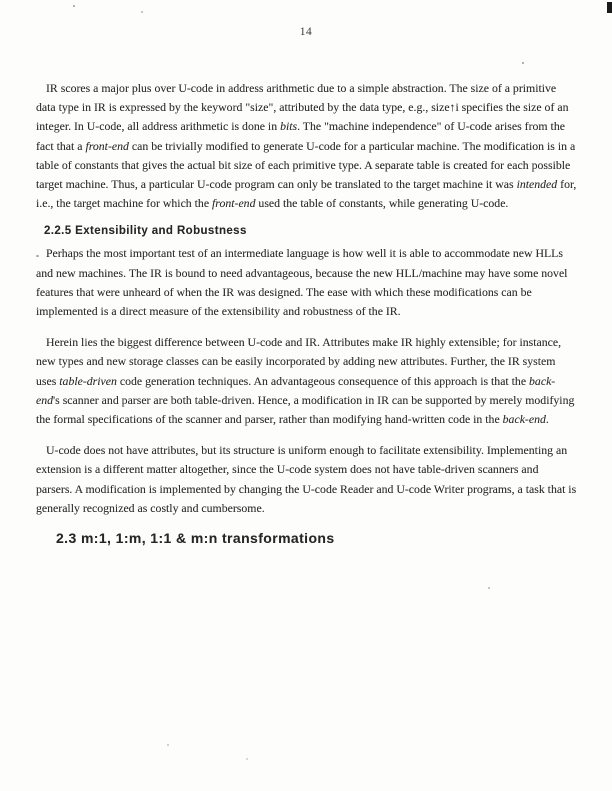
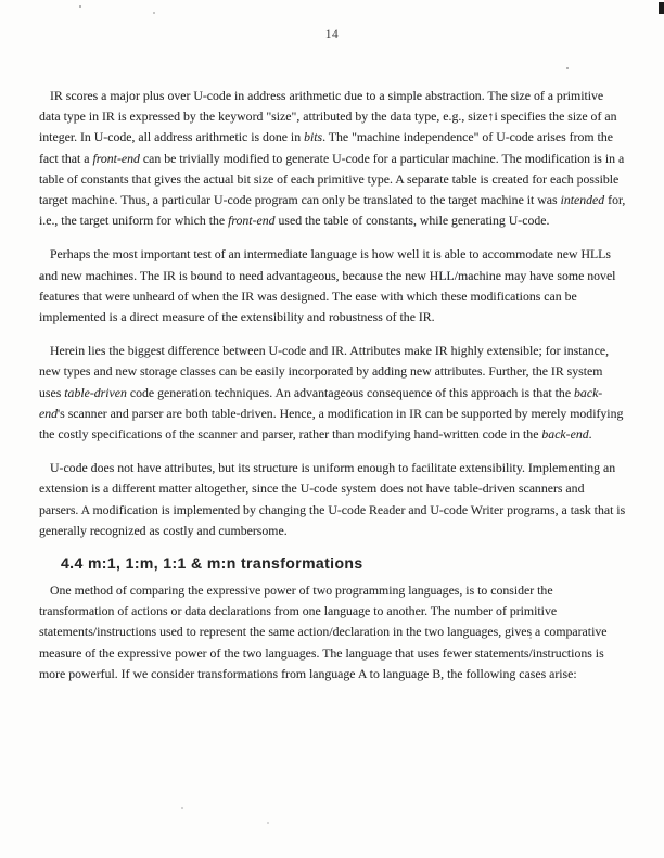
  14
- IR scores a major plus over U-code in address arithmetic due to a simple abstraction. The size of a primitive data type in IR is expressed by the keyword "size", attributed by the data type, e.g., size↑i specifies the size of an integer. In U-code, all address arithmetic is done in bits. The "machine independence" of U-code arises from the fact that a front-end can be trivially modified to generate U-code for a particular machine. The modification is in a table of constants that gives the actual bit size of each primitive type. A separate table is created for each possible target machine. Thus, a particular U-code program can only be translated to the target machine it was intended for, i.e., the target machine for which the front-end used the table of constants, while generating U-code.
+ IR scores a major plus over U-code in address arithmetic due to a simple abstraction. The size of a primitive data type in IR is expressed by the keyword "size", attributed by the data type, e.g., size↑i specifies the size of an integer. In U-code, all address arithmetic is done in bits. The "machine independence" of U-code arises from the fact that a front-end can be trivially modified to generate U-code for a particular machine. The modification is in a table of constants that gives the actual bit size of each primitive type. A separate table is created for each possible target machine. Thus, a particular U-code program can only be translated to the target machine it was intended for, i.e., the target uniform for which the front-end used the table of constants, while generating U-code.
- 2.2.5 Extensibility and Robustness
  Perhaps the most important test of an intermediate language is how well it is able to accommodate new HLLs and new machines. The IR is bound to need advantageous, because the new HLL/machine may have some novel features that were unheard of when the IR was designed. The ease with which these modifications can be implemented is a direct measure of the extensibility and robustness of the IR.
- Herein lies the biggest difference between U-code and IR. Attributes make IR highly extensible; for instance, new types and new storage classes can be easily incorporated by adding new attributes. Further, the IR system uses table-driven code generation techniques. An advantageous consequence of this approach is that the back-end's scanner and parser are both table-driven. Hence, a modification in IR can be supported by merely modifying the formal specifications of the scanner and parser, rather than modifying hand-written code in the back-end.
+ Herein lies the biggest difference between U-code and IR. Attributes make IR highly extensible; for instance, new types and new storage classes can be easily incorporated by adding new attributes. Further, the IR system uses table-driven code generation techniques. An advantageous consequence of this approach is that the back-end's scanner and parser are both table-driven. Hence, a modification in IR can be supported by merely modifying the costly specifications of the scanner and parser, rather than modifying hand-written code in the back-end.
  U-code does not have attributes, but its structure is uniform enough to facilitate extensibility. Implementing an extension is a different matter altogether, since the U-code system does not have table-driven scanners and parsers. A modification is implemented by changing the U-code Reader and U-code Writer programs, a task that is generally recognized as costly and cumbersome.
- 2.3 m:1, 1:m, 1:1 & m:n transformations
+ 4.4 m:1, 1:m, 1:1 & m:n transformations
+ One method of comparing the expressive power of two programming languages, is to consider the transformation of actions or data declarations from one language to another. The number of primitive statements/instructions used to represent the same action/declaration in the two languages, gives a comparative measure of the expressive power of the two languages. The language that uses fewer statements/instructions is more powerful. If we consider transformations from language A to language B, the following cases arise:
